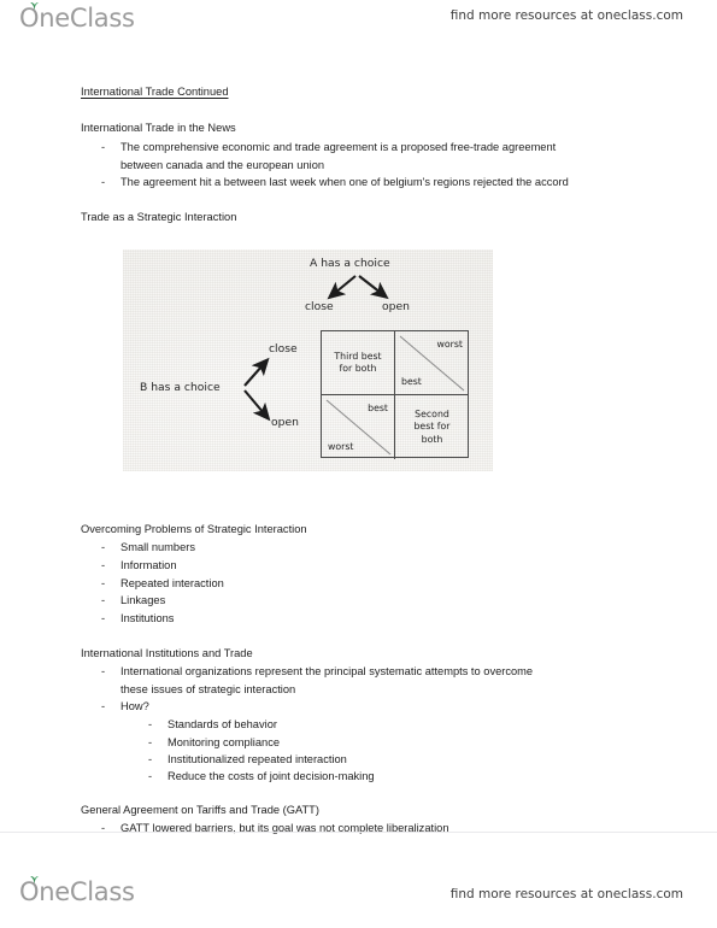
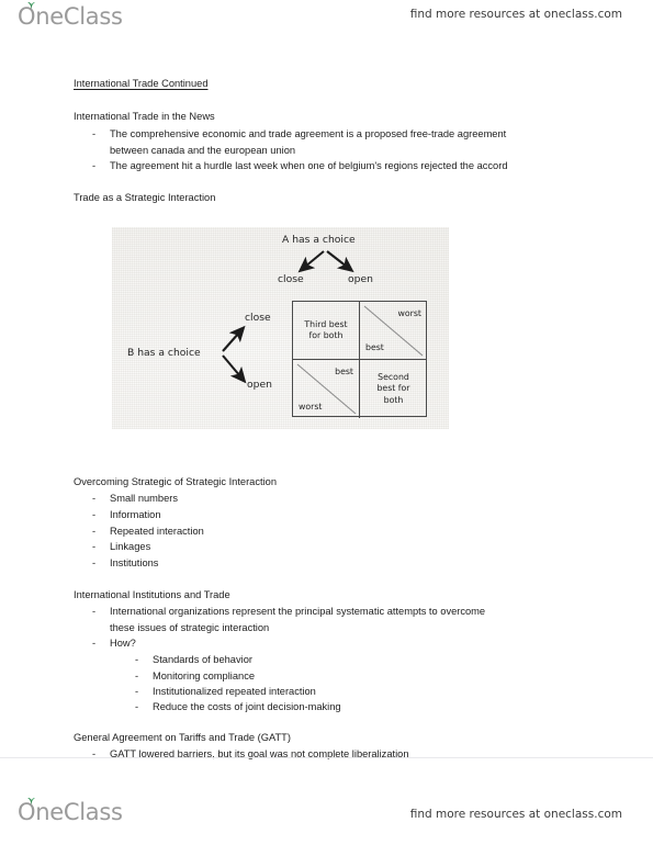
  OneClass
  find more resources at oneclass.com
  International Trade Continued
  International Trade in the News
  -
  The comprehensive economic and trade agreement is a proposed free-trade agreement
  between canada and the european union
  -
- The agreement hit a between last week when one of belgium's regions rejected the accord
+ The agreement hit a hurdle last week when one of belgium's regions rejected the accord
  Trade as a Strategic Interaction
  A has a choice
  close
  open
  B has a choice
  close
  open
  Third best
  for both
  worst
  best
  best
  worst
  Second
  best for
  both
- Overcoming Problems of Strategic Interaction
+ Overcoming Strategic of Strategic Interaction
  -
  Small numbers
  -
  Information
  -
  Repeated interaction
  -
  Linkages
  -
  Institutions
  International Institutions and Trade
  -
  International organizations represent the principal systematic attempts to overcome
  these issues of strategic interaction
  -
  How?
  -
  Standards of behavior
  -
  Monitoring compliance
  -
  Institutionalized repeated interaction
  -
  Reduce the costs of joint decision-making
  General Agreement on Tariffs and Trade (GATT)
  -
  GATT lowered barriers, but its goal was not complete liberalization
  OneClass
  find more resources at oneclass.com
